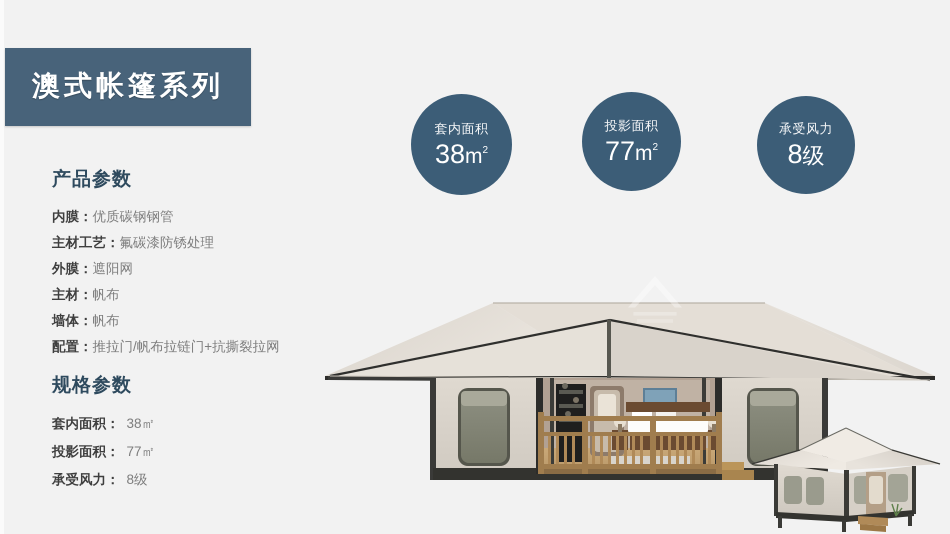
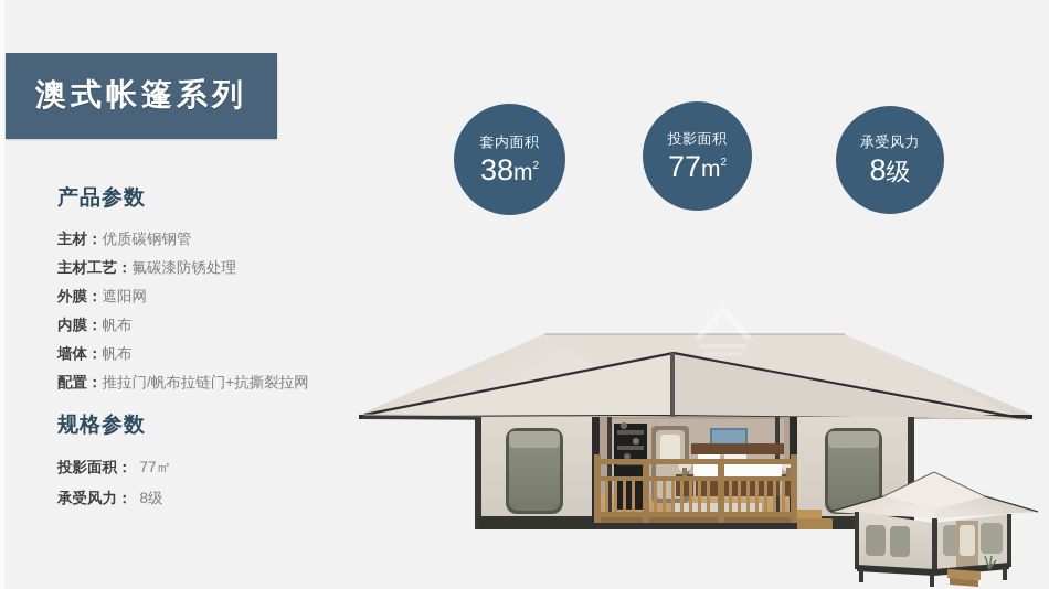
  澳式帐篷系列
  产品参数
- 内膜：优质碳钢钢管
+ 主材：优质碳钢钢管
  主材工艺：氟碳漆防锈处理
  外膜：遮阳网
- 主材：帆布
+ 内膜：帆布
  墙体：帆布
  配置：推拉门/帆布拉链门+抗撕裂拉网
  规格参数
- 套内面积： 38㎡
  投影面积： 77㎡
  承受风力： 8级
  套内面积
  38m2
  投影面积
  77m2
  承受风力
  8级
